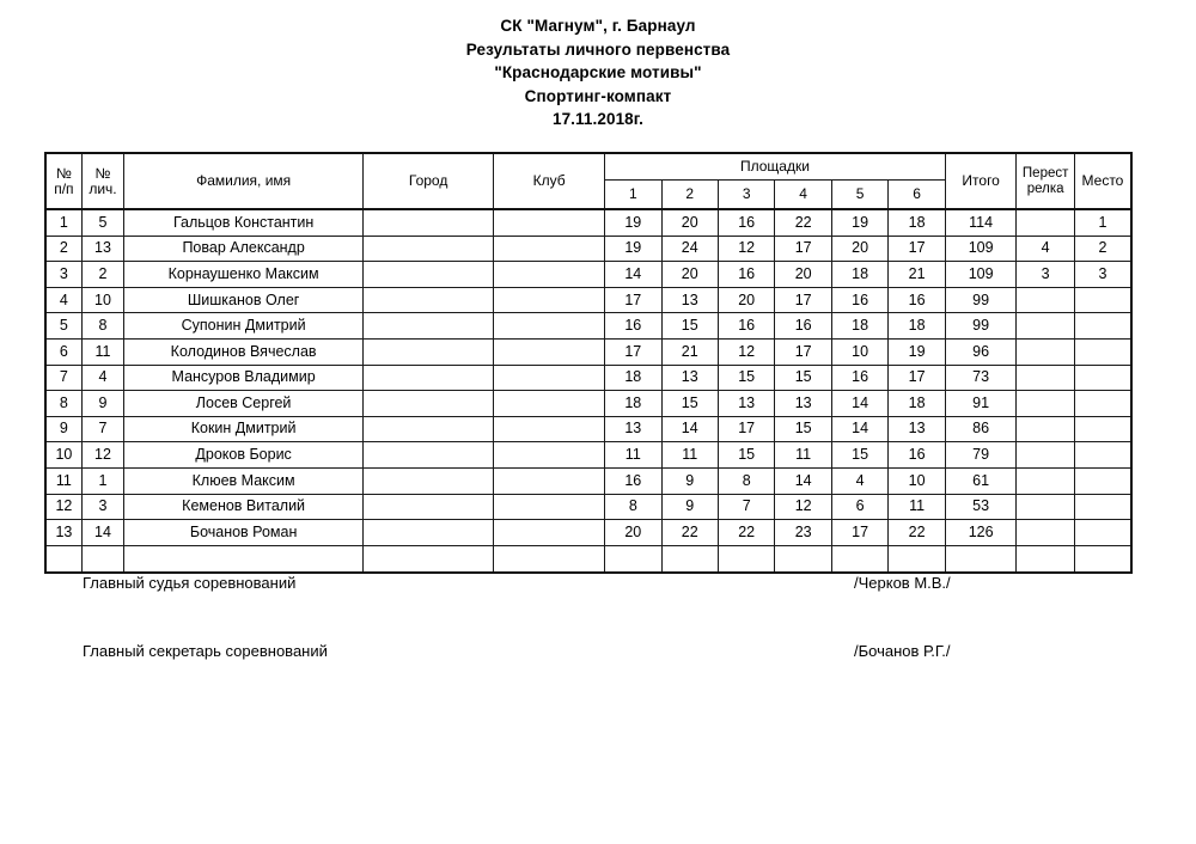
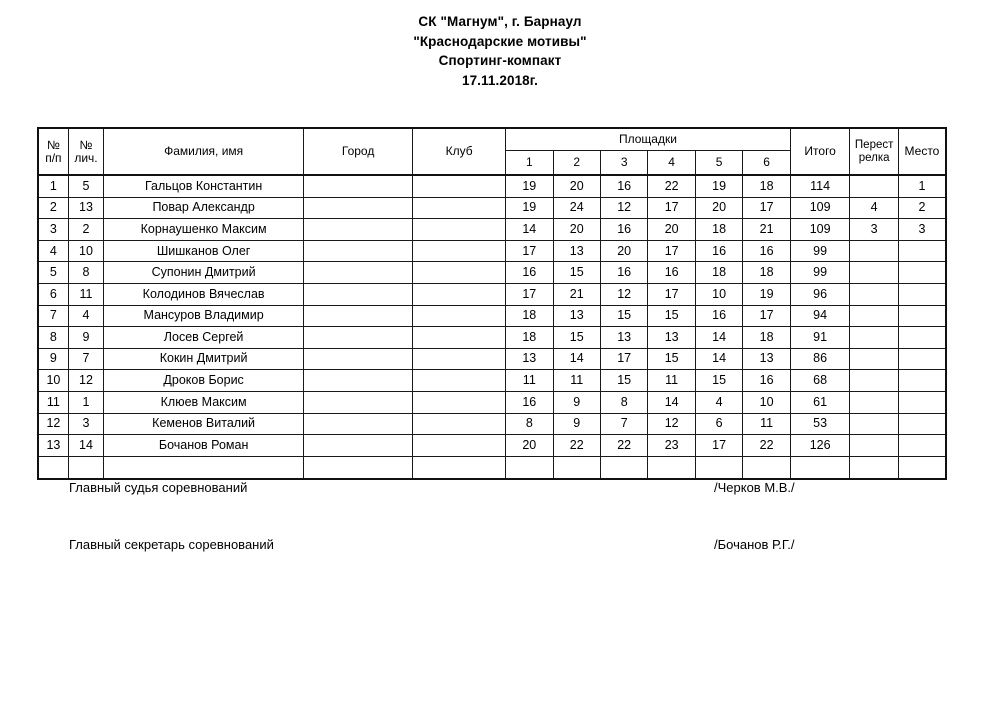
  СК "Магнум", г. Барнаул
- Результаты личного первенства
  "Краснодарские мотивы"
  Спортинг-компакт
  17.11.2018г.
  № п/п	№ лич.	Фамилия, имя	Город	Клуб	Площадки	Итого	Перест релка	Место
  1	2	3	4	5	6
  1	5	Гальцов Константин			19	20	16	22	19	18	114		1
  2	13	Повар Александр			19	24	12	17	20	17	109	4	2
  3	2	Корнаушенко Максим			14	20	16	20	18	21	109	3	3
  4	10	Шишканов Олег			17	13	20	17	16	16	99
  5	8	Супонин Дмитрий			16	15	16	16	18	18	99
  6	11	Колодинов Вячеслав			17	21	12	17	10	19	96
- 7	4	Мансуров Владимир			18	13	15	15	16	17	73
+ 7	4	Мансуров Владимир			18	13	15	15	16	17	94
  8	9	Лосев Сергей			18	15	13	13	14	18	91
  9	7	Кокин Дмитрий			13	14	17	15	14	13	86
- 10	12	Дроков Борис			11	11	15	11	15	16	79
+ 10	12	Дроков Борис			11	11	15	11	15	16	68
  11	1	Клюев Максим			16	9	8	14	4	10	61
  12	3	Кеменов Виталий			8	9	7	12	6	11	53
  13	14	Бочанов Роман			20	22	22	23	17	22	126
  Главный судья соревнований
  /Черков М.В./
  Главный секретарь соревнований
  /Бочанов Р.Г./
